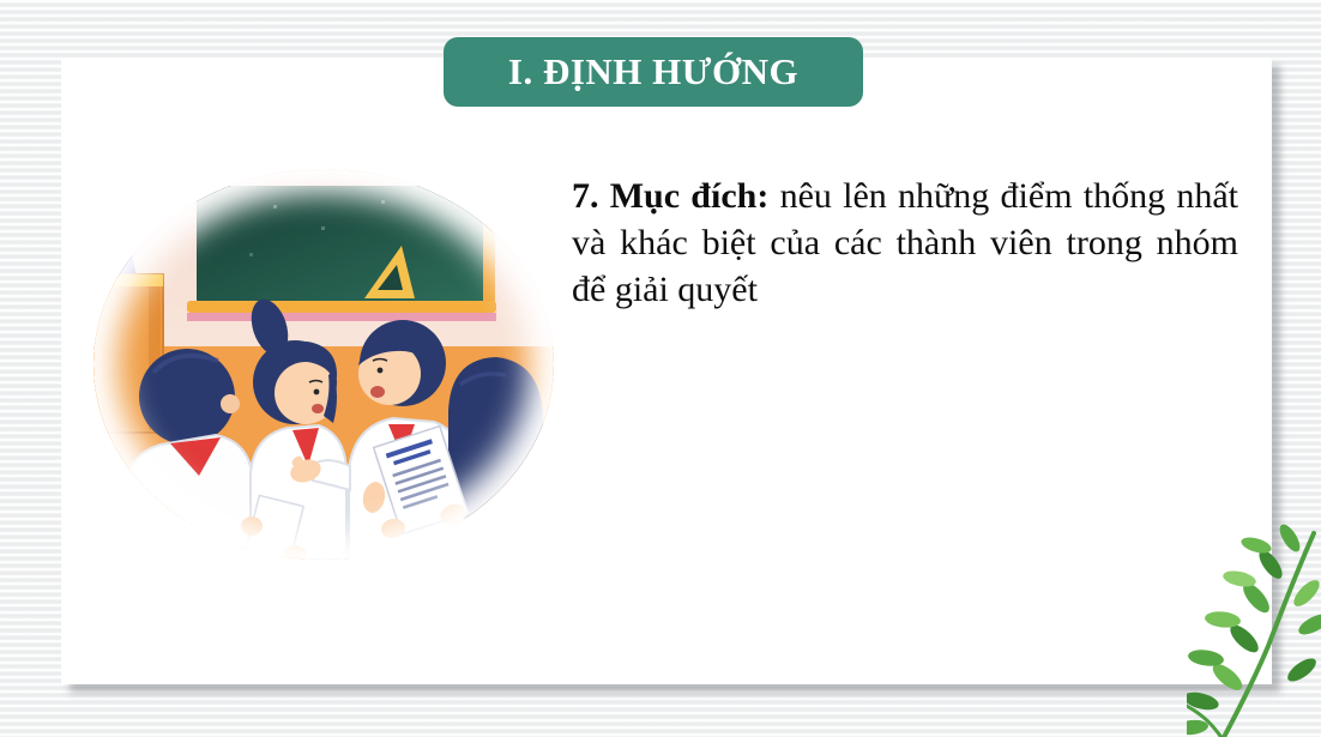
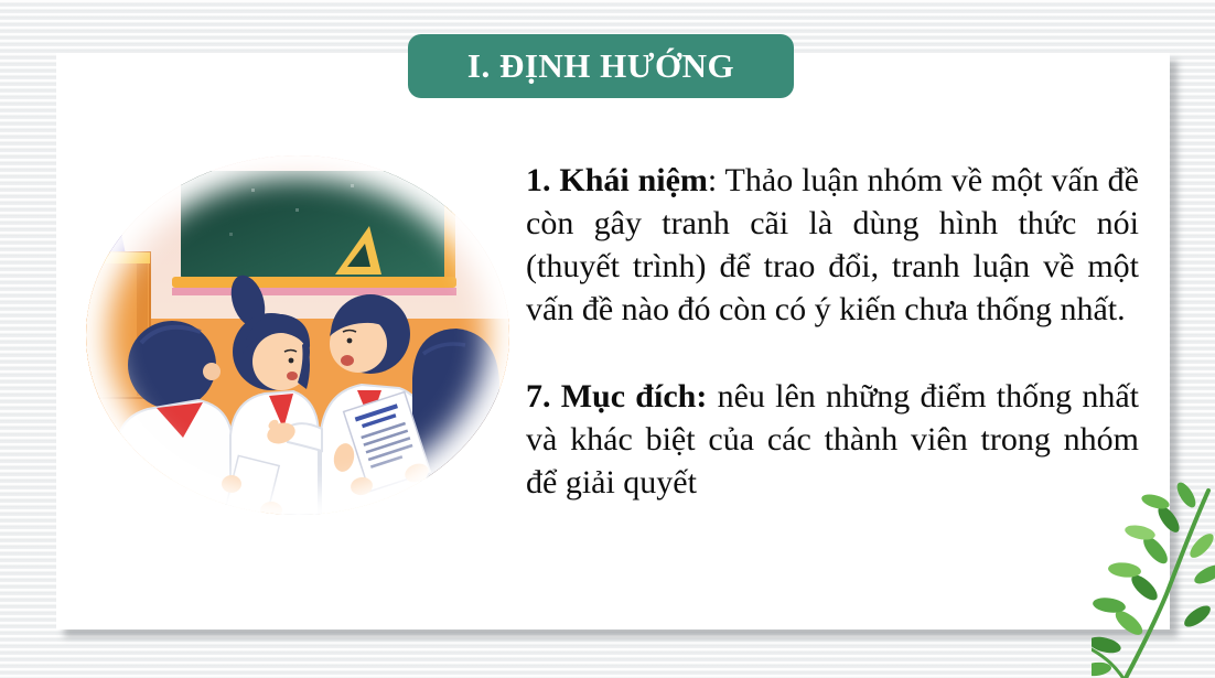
  I. ĐỊNH HƯỚNG
+ 1. Khái niệm: Thảo luận nhóm về một vấn đề còn gây tranh cãi là dùng hình thức nói (thuyết trình) để trao đổi, tranh luận về một vấn đề nào đó còn có ý kiến chưa thống nhất.
  7. Mục đích: nêu lên những điểm thống nhất và khác biệt của các thành viên trong nhóm để giải quyết
